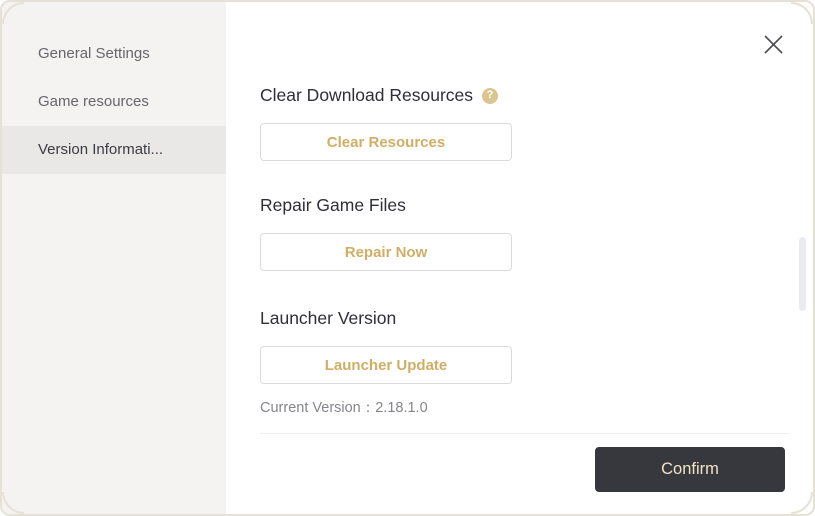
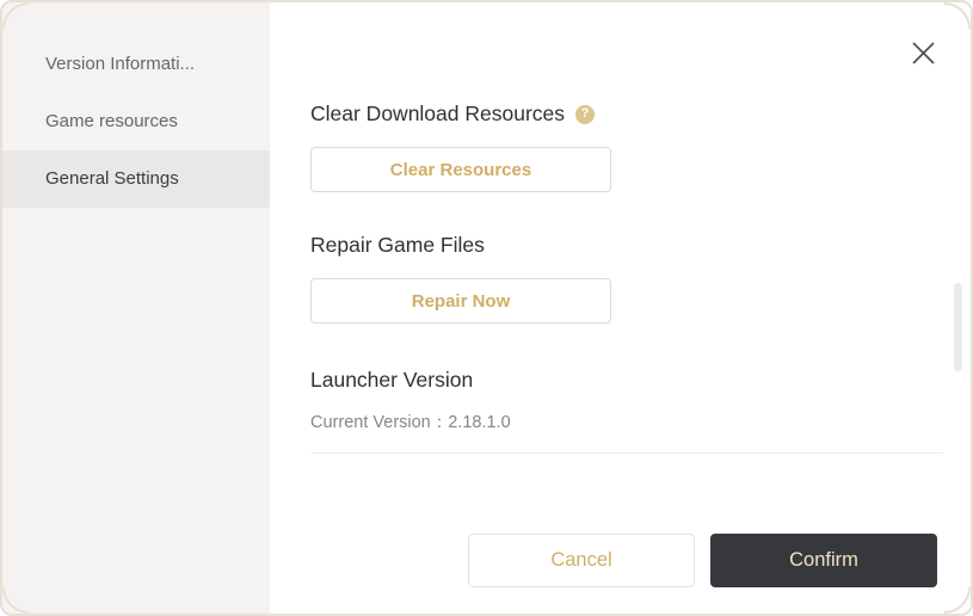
- General Settings
+ Version Informati...
  Game resources
- Version Informati...
+ General Settings
  Clear Download Resources
  ?
  Clear Resources
  Repair Game Files
  Repair Now
  Launcher Version
- Launcher Update
  Current Version：2.18.1.0
+ Cancel
  Confirm
